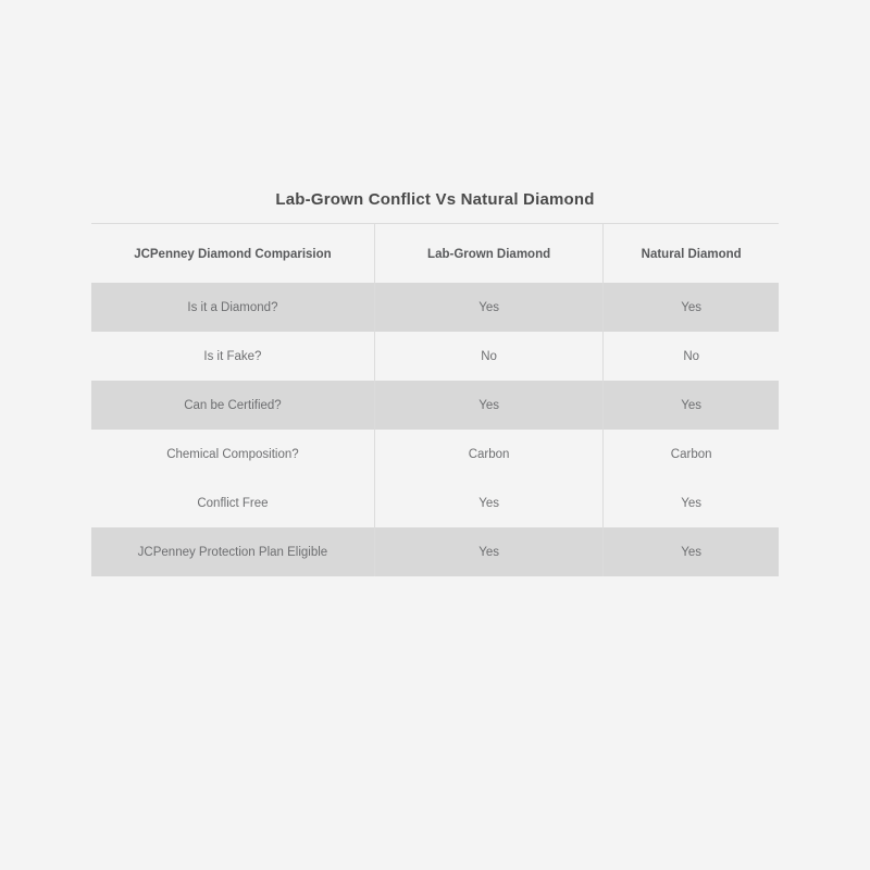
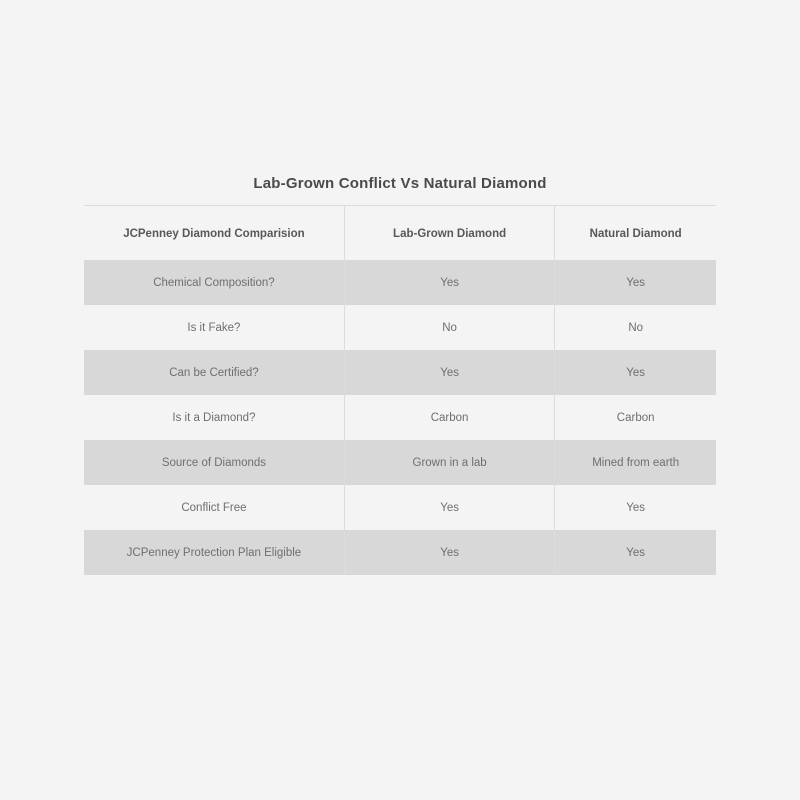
  Lab-Grown Conflict Vs Natural Diamond
  JCPenney Diamond Comparision	Lab-Grown Diamond	Natural Diamond
- Is it a Diamond?	Yes	Yes
+ Chemical Composition?	Yes	Yes
  Is it Fake?	No	No
  Can be Certified?	Yes	Yes
- Chemical Composition?	Carbon	Carbon
+ Is it a Diamond?	Carbon	Carbon
+ Source of Diamonds	Grown in a lab	Mined from earth
  Conflict Free	Yes	Yes
  JCPenney Protection Plan Eligible	Yes	Yes
